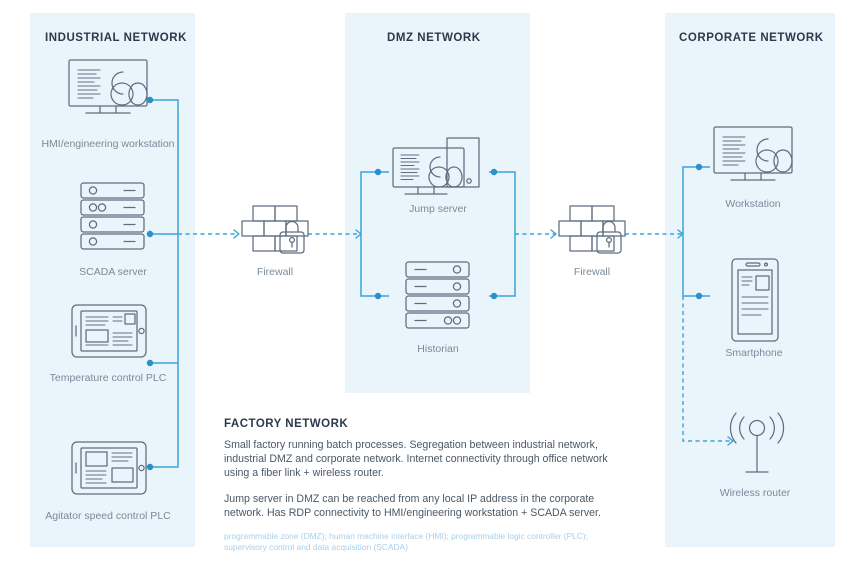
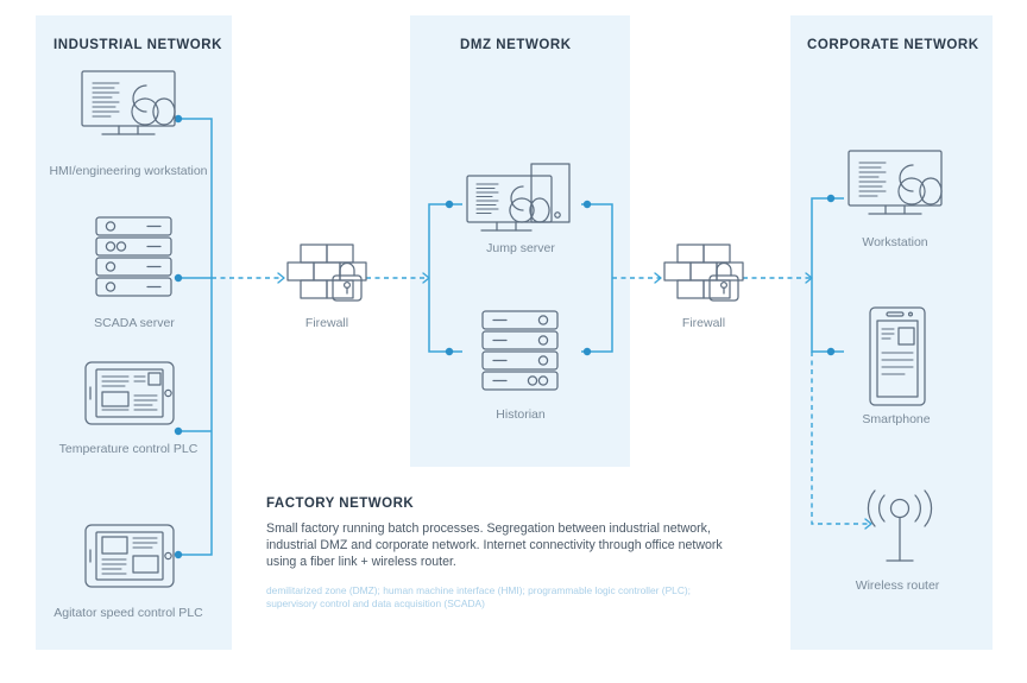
  INDUSTRIAL NETWORK
  DMZ NETWORK
  CORPORATE NETWORK
  HMI/engineering workstation
  SCADA server
  Temperature control PLC
  Agitator speed control PLC
  Firewall
  Firewall
  Jump server
  Historian
  Workstation
  Smartphone
  Wireless router
  FACTORY NETWORK
  Small factory running batch processes. Segregation between industrial network, industrial DMZ and corporate network. Internet connectivity through office network using a fiber link + wireless router.
- Jump server in DMZ can be reached from any local IP address in the corporate network. Has RDP connectivity to HMI/engineering workstation + SCADA server.
- programmable zone (DMZ); human machine interface (HMI); programmable logic controller (PLC); supervisory control and data acquisition (SCADA)
+ demilitarized zone (DMZ); human machine interface (HMI); programmable logic controller (PLC); supervisory control and data acquisition (SCADA)
